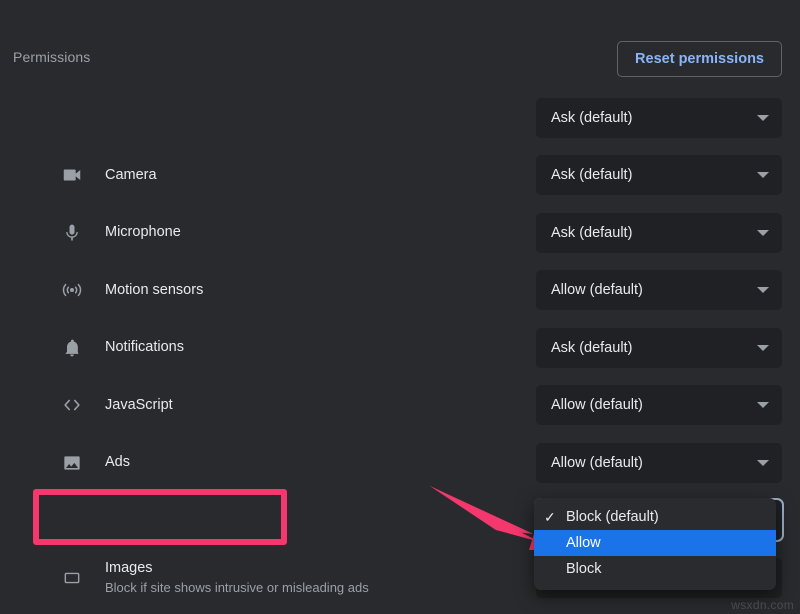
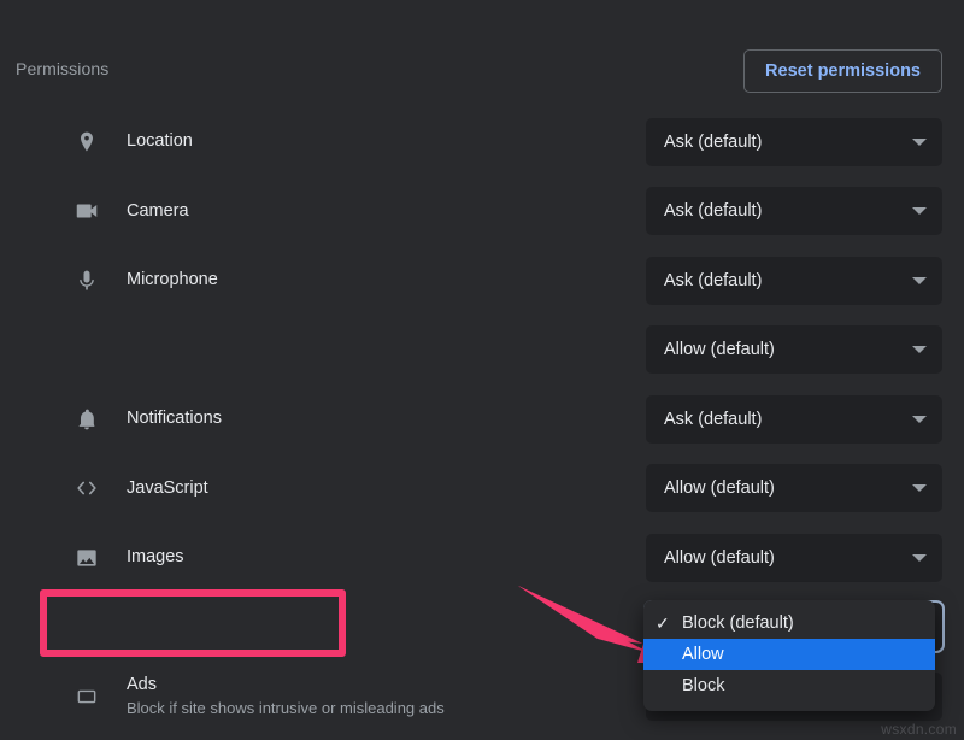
  Permissions
  Reset permissions
+ Location
  Ask (default)
  Camera
  Ask (default)
  Microphone
  Ask (default)
- Motion sensors
  Allow (default)
  Notifications
  Ask (default)
  JavaScript
  Allow (default)
- Ads
+ Images
  Allow (default)
- Images
+ Ads
  Block if site shows intrusive or misleading ads
  ✓
  Block (default)
  Allow
  Block
  wsxdn.com
